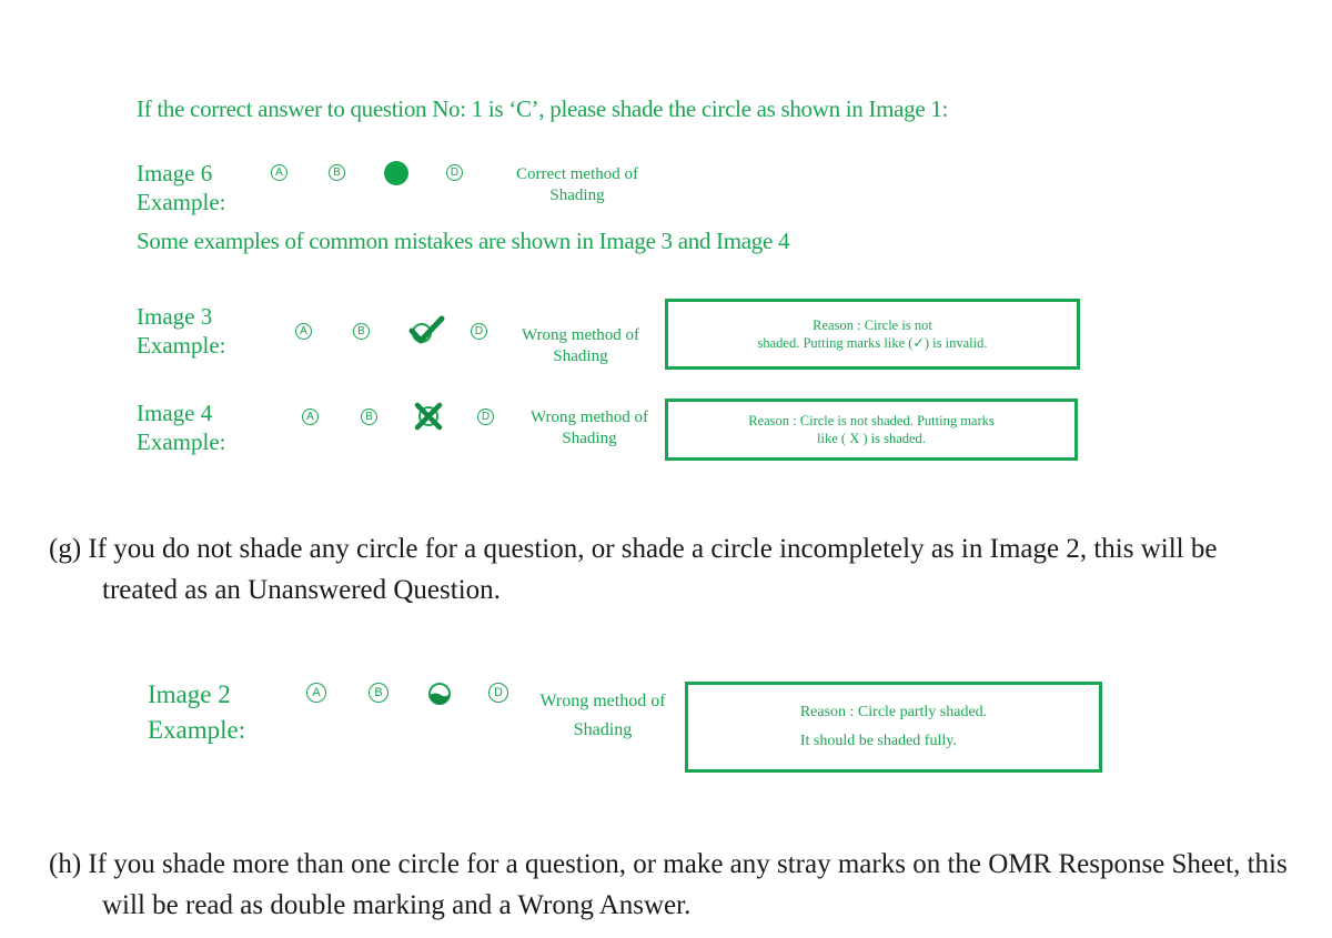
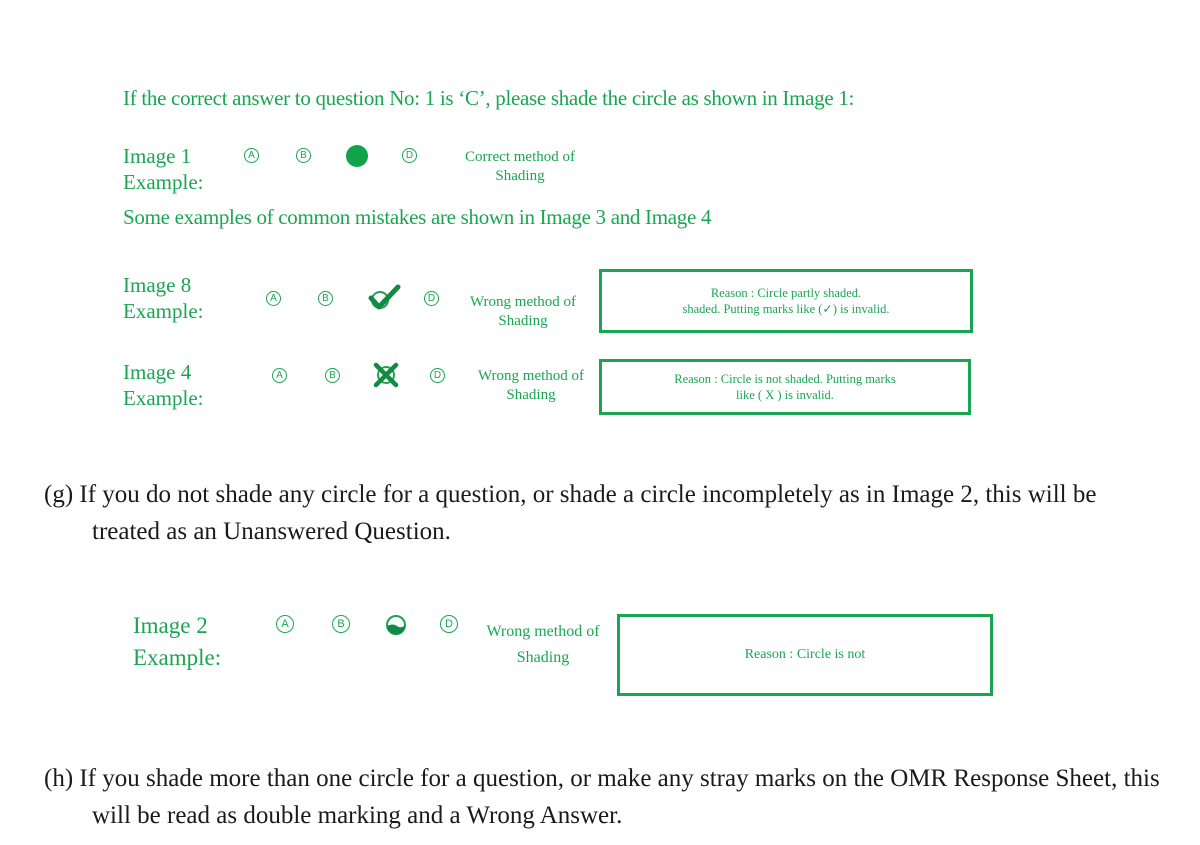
  If the correct answer to question No: 1 is ‘C’, please shade the circle as shown in Image 1:
- Image 6
+ Image 1
  Example:
  A
  B
  D
  Correct method of
  Shading
  Some examples of common mistakes are shown in Image 3 and Image 4
- Image 3
+ Image 8
  Example:
  A
  B
  D
  Wrong method of
  Shading
- Reason : Circle is not
+ Reason : Circle partly shaded.
  shaded. Putting marks like (✓) is invalid.
  Image 4
  Example:
  A
  B
  D
  Wrong method of
  Shading
  Reason : Circle is not shaded. Putting marks
- like ( X ) is shaded.
+ like ( X ) is invalid.
  (g) If you do not shade any circle for a question, or shade a circle incompletely as in Image 2, this will be treated as an Unanswered Question.
  Image 2
  Example:
  A
  B
  D
  Wrong method of
  Shading
- Reason : Circle partly shaded.
+ Reason : Circle is not
- It should be shaded fully.
  (h) If you shade more than one circle for a question, or make any stray marks on the OMR Response Sheet, this will be read as double marking and a Wrong Answer.
